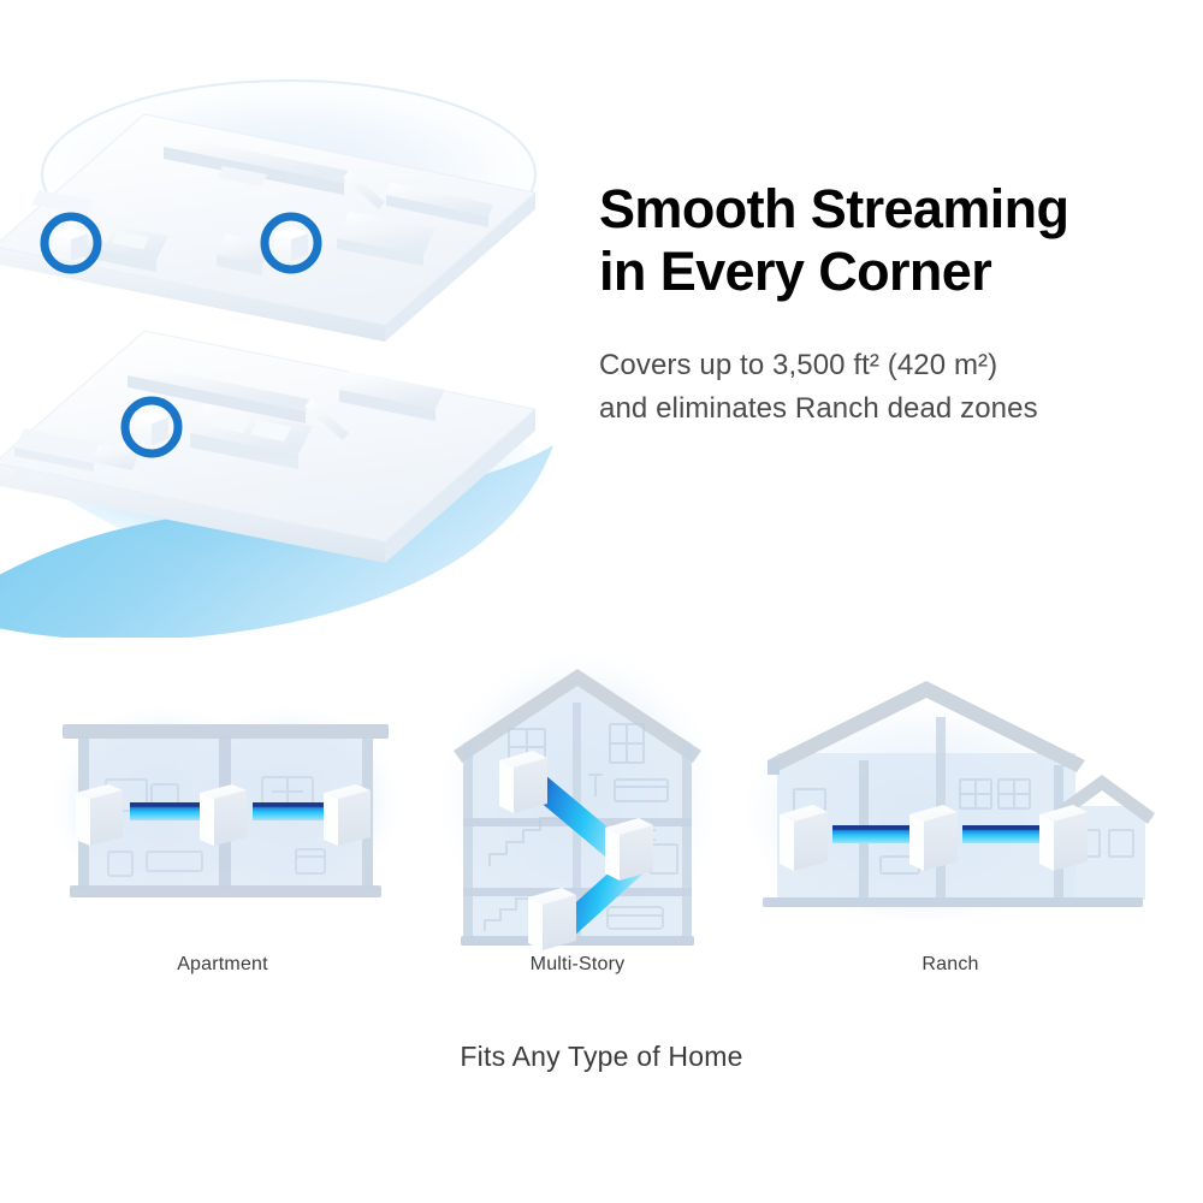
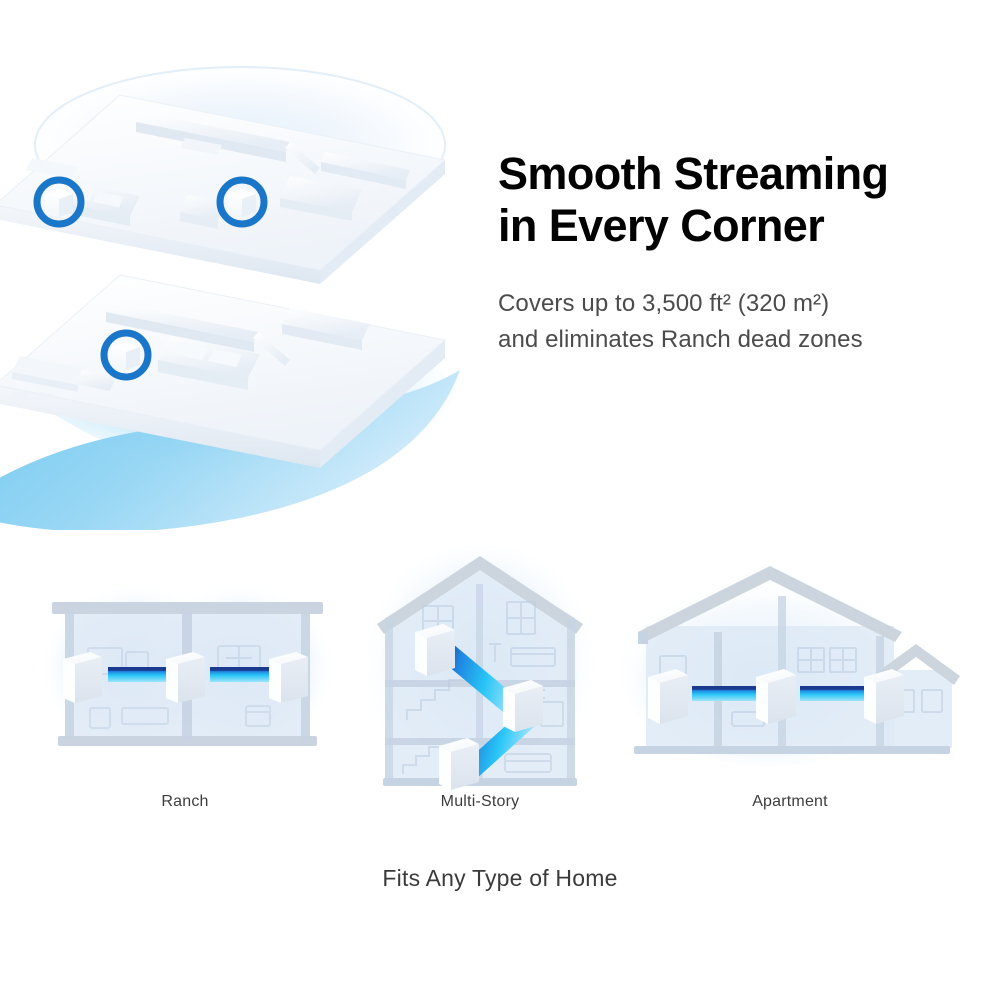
  Smooth Streaming
  in Every Corner
- Covers up to 3,500 ft² (420 m²)
+ Covers up to 3,500 ft² (320 m²)
  and eliminates Ranch dead zones
- Apartment
+ Ranch
  Multi-Story
- Ranch
+ Apartment
  Fits Any Type of Home
